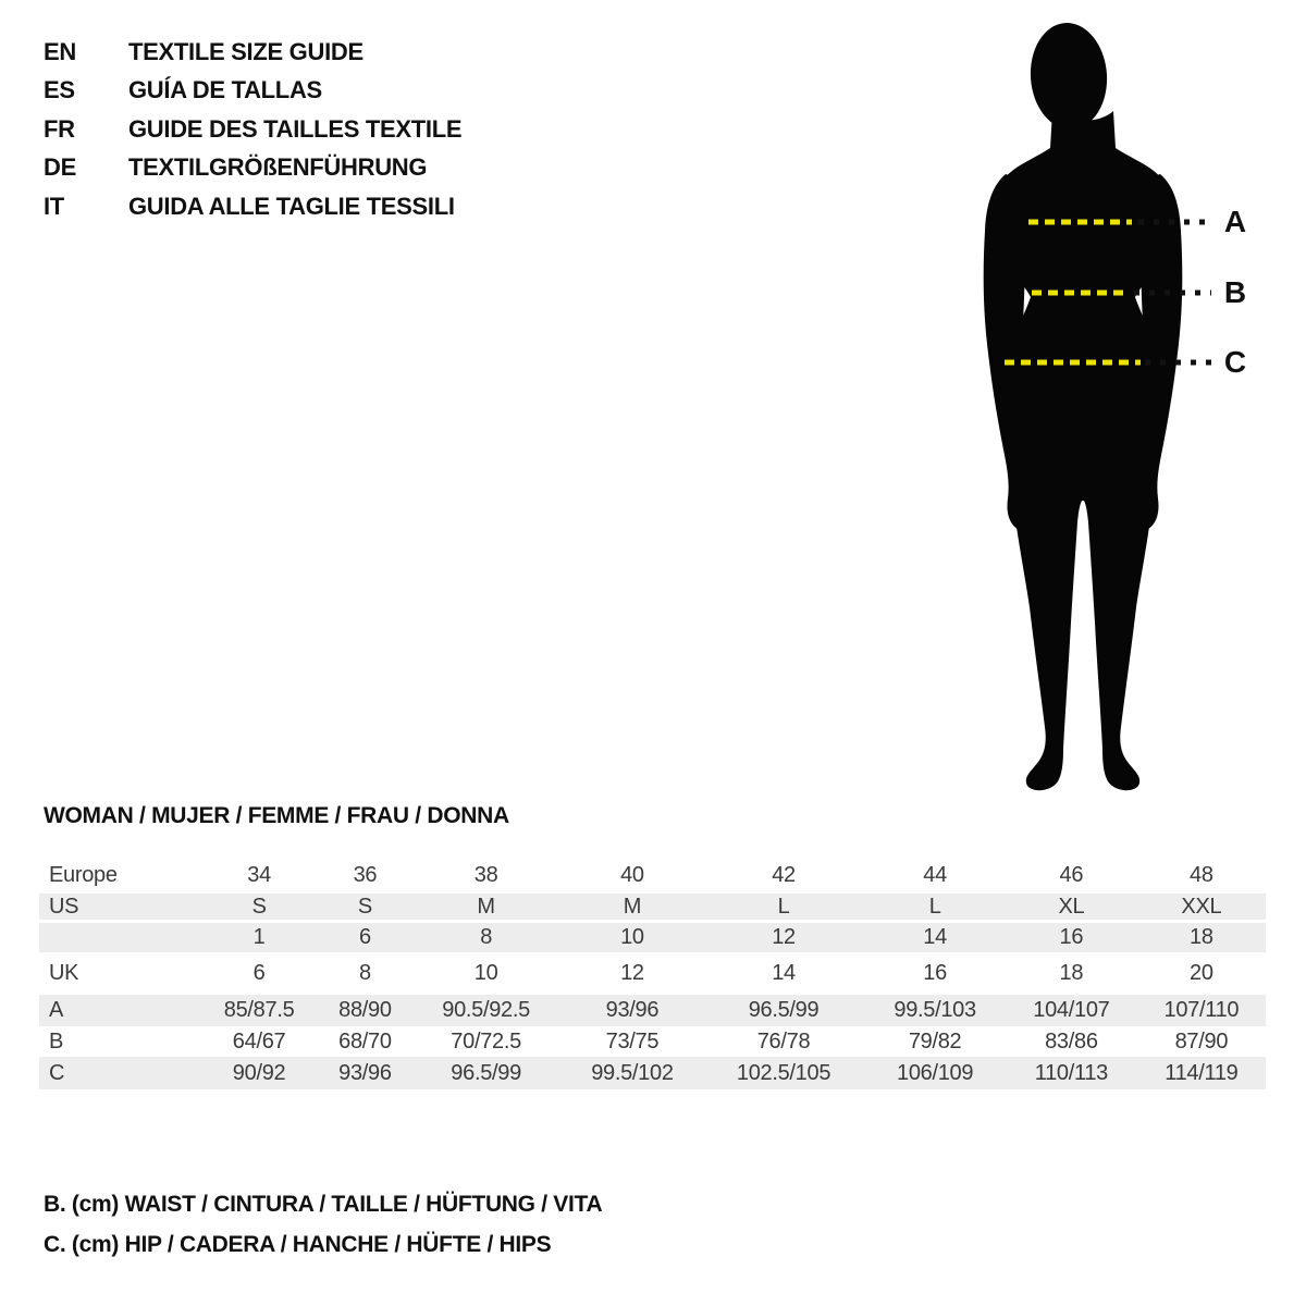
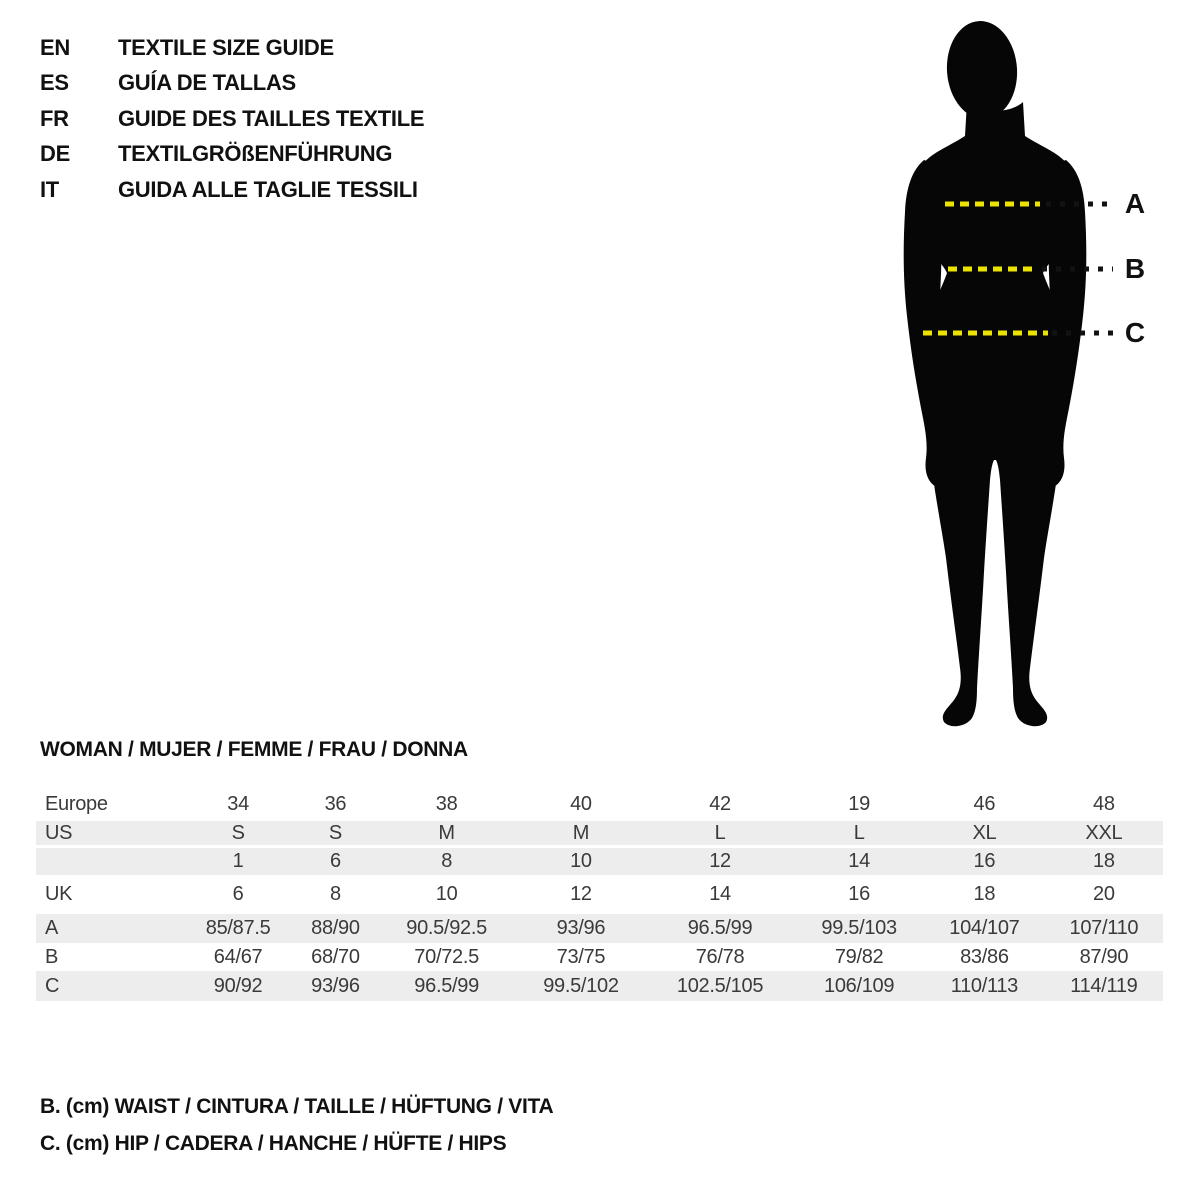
  EN
  TEXTILE SIZE GUIDE
  ES
  GUÍA DE TALLAS
  FR
  GUIDE DES TAILLES TEXTILE
  DE
  TEXTILGRÖßENFÜHRUNG
  IT
  GUIDA ALLE TAGLIE TESSILI
  A
  B
  C
  WOMAN / MUJER / FEMME / FRAU / DONNA
- Europe	34	36	38	40	42	44	46	48
+ Europe	34	36	38	40	42	19	46	48
  US	S	S	M	M	L	L	XL	XXL
  	1	6	8	10	12	14	16	18
  UK	6	8	10	12	14	16	18	20
  A	85/87.5	88/90	90.5/92.5	93/96	96.5/99	99.5/103	104/107	107/110
  B	64/67	68/70	70/72.5	73/75	76/78	79/82	83/86	87/90
  C	90/92	93/96	96.5/99	99.5/102	102.5/105	106/109	110/113	114/119
  B. (cm) WAIST / CINTURA / TAILLE / HÜFTUNG / VITA
  C. (cm) HIP / CADERA / HANCHE / HÜFTE / HIPS
